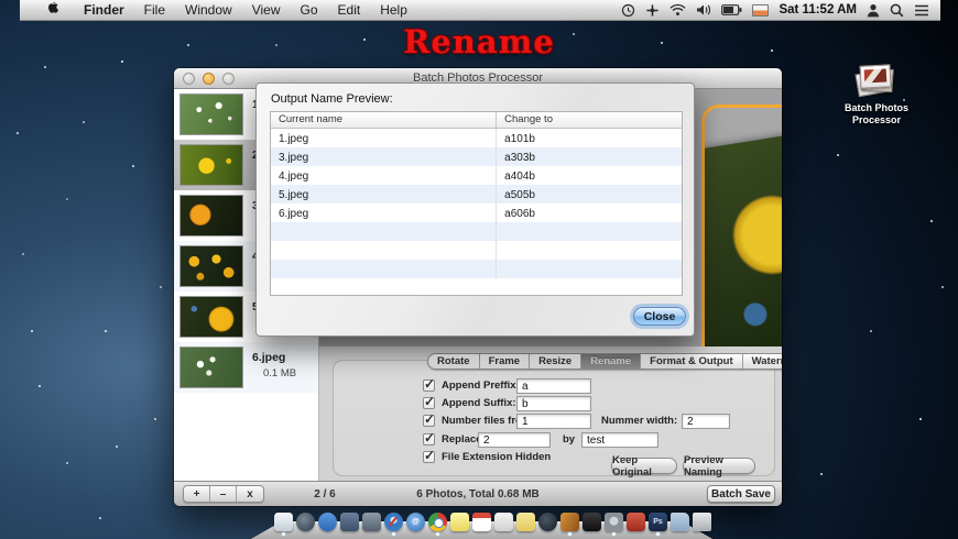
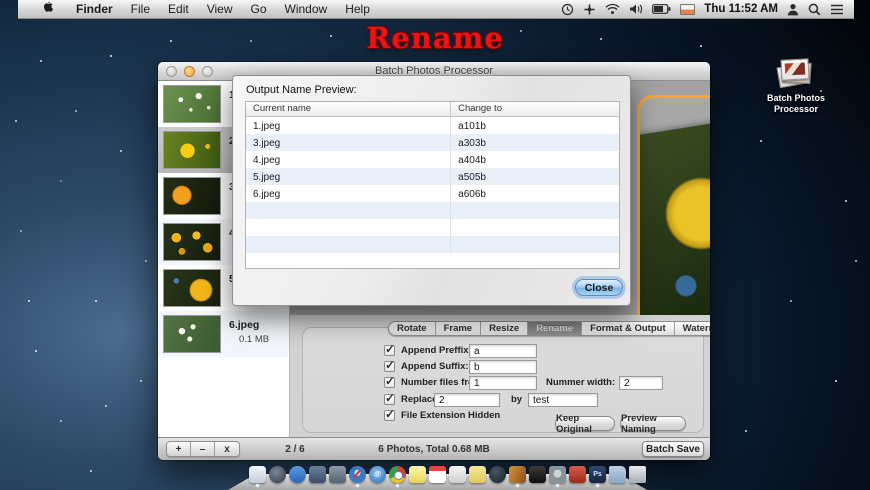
  Finder
  File
- Window
+ Edit
  View
  Go
- Edit
+ Window
  Help
- Sat 11:52 AM
+ Thu 11:52 AM
  Rename
  Batch Photos Processor
  Batch Photos Processor
  6.jpeg
  0.1 MB
  Rotate
  Frame
  Resize
  Rename
  Format & Output
  Append Preffix
  a
  Append Suffix:
  b
  Number files fr
  1
  Nummer width:
  2
  Replac
  2
  by
  test
  File Extension Hidden
  Keep Original
  Preview Naming
  +
  –
  x
  2 / 6
  6 Photos, Total 0.68 MB
  Batch Save
  Output Name Preview:
  Current name
  Change to
  1.jpeg
  a101b
  3.jpeg
  a303b
  4.jpeg
  a404b
  5.jpeg
  a505b
  6.jpeg
  a606b
  Close
